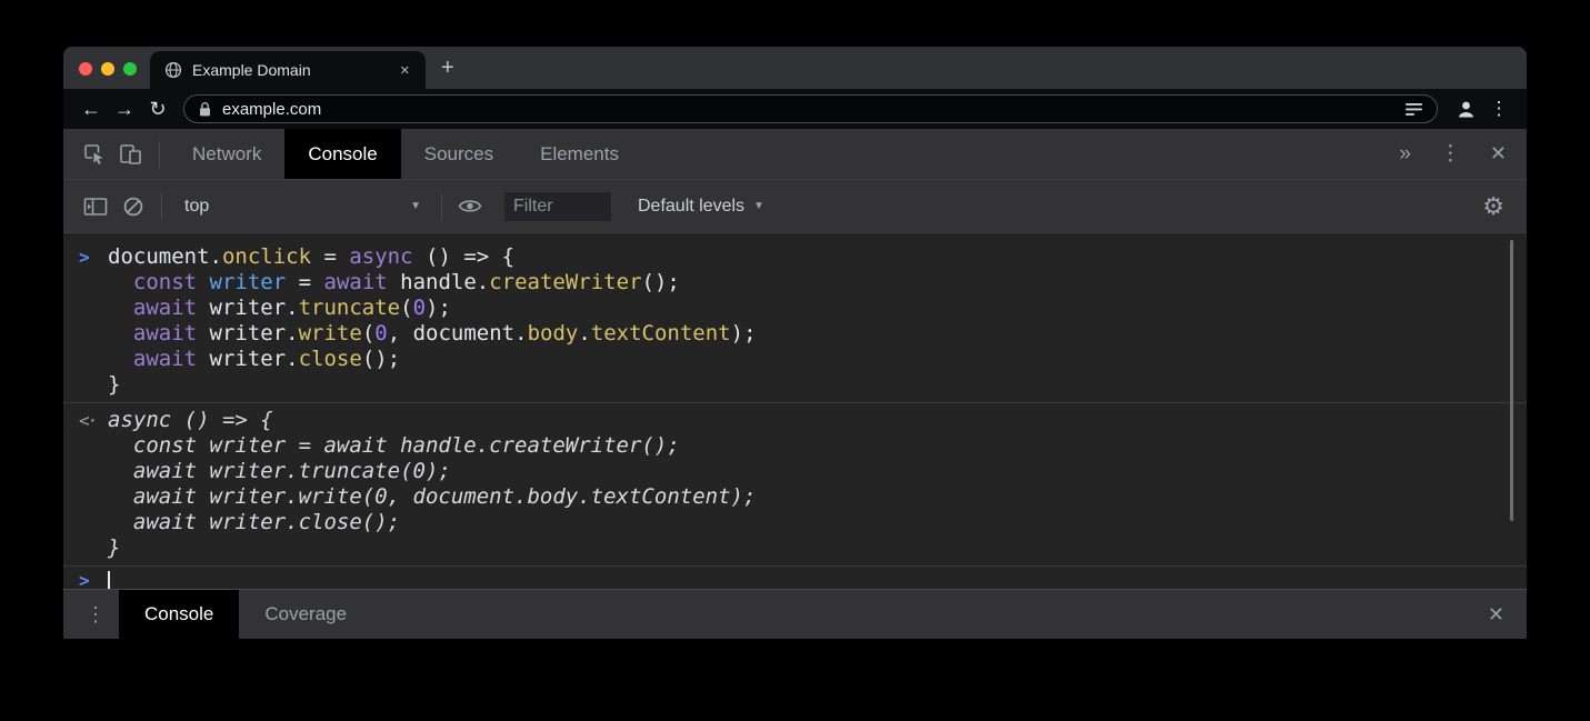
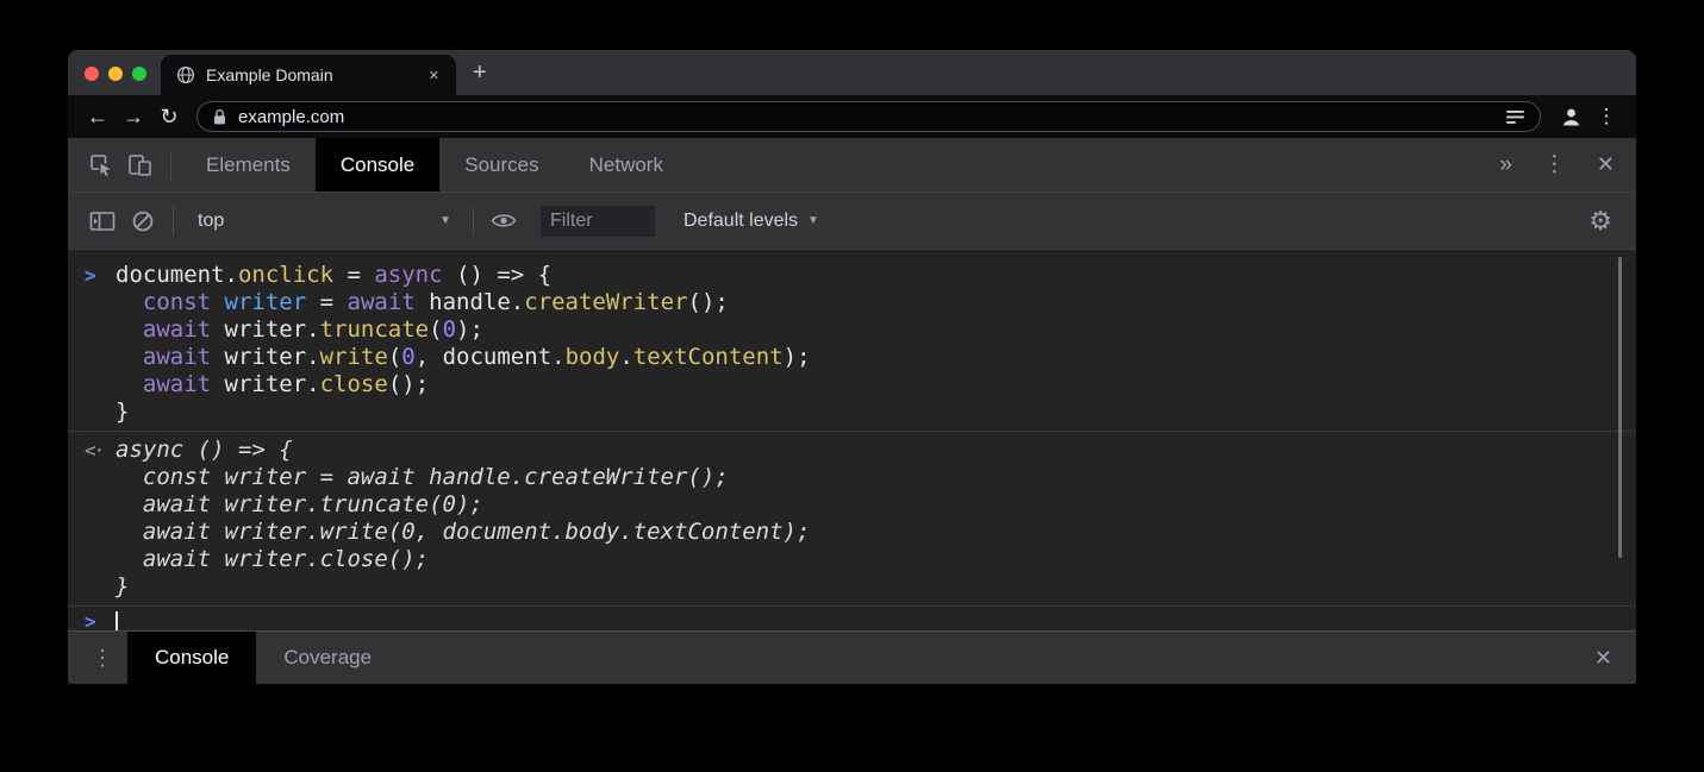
  Example Domain
  ✕
  +
  ←
  →
  ↻
  example.com
  ⋮
- Network
+ Elements
  Console
  Sources
- Elements
+ Network
  »
  ⋮
  ✕
  top
  ▼
  Filter
  Default levels
  ▼
  ⚙
  >
  document.onclick = async () => {
  const writer = await handle.createWriter();
  await writer.truncate(0);
  await writer.write(0, document.body.textContent);
  await writer.close();
  }
  <·
  async () => {
  const writer = await handle.createWriter();
  await writer.truncate(0);
  await writer.write(0, document.body.textContent);
  await writer.close();
  }
  >
  ⋮
  Console
  Coverage
  ✕
